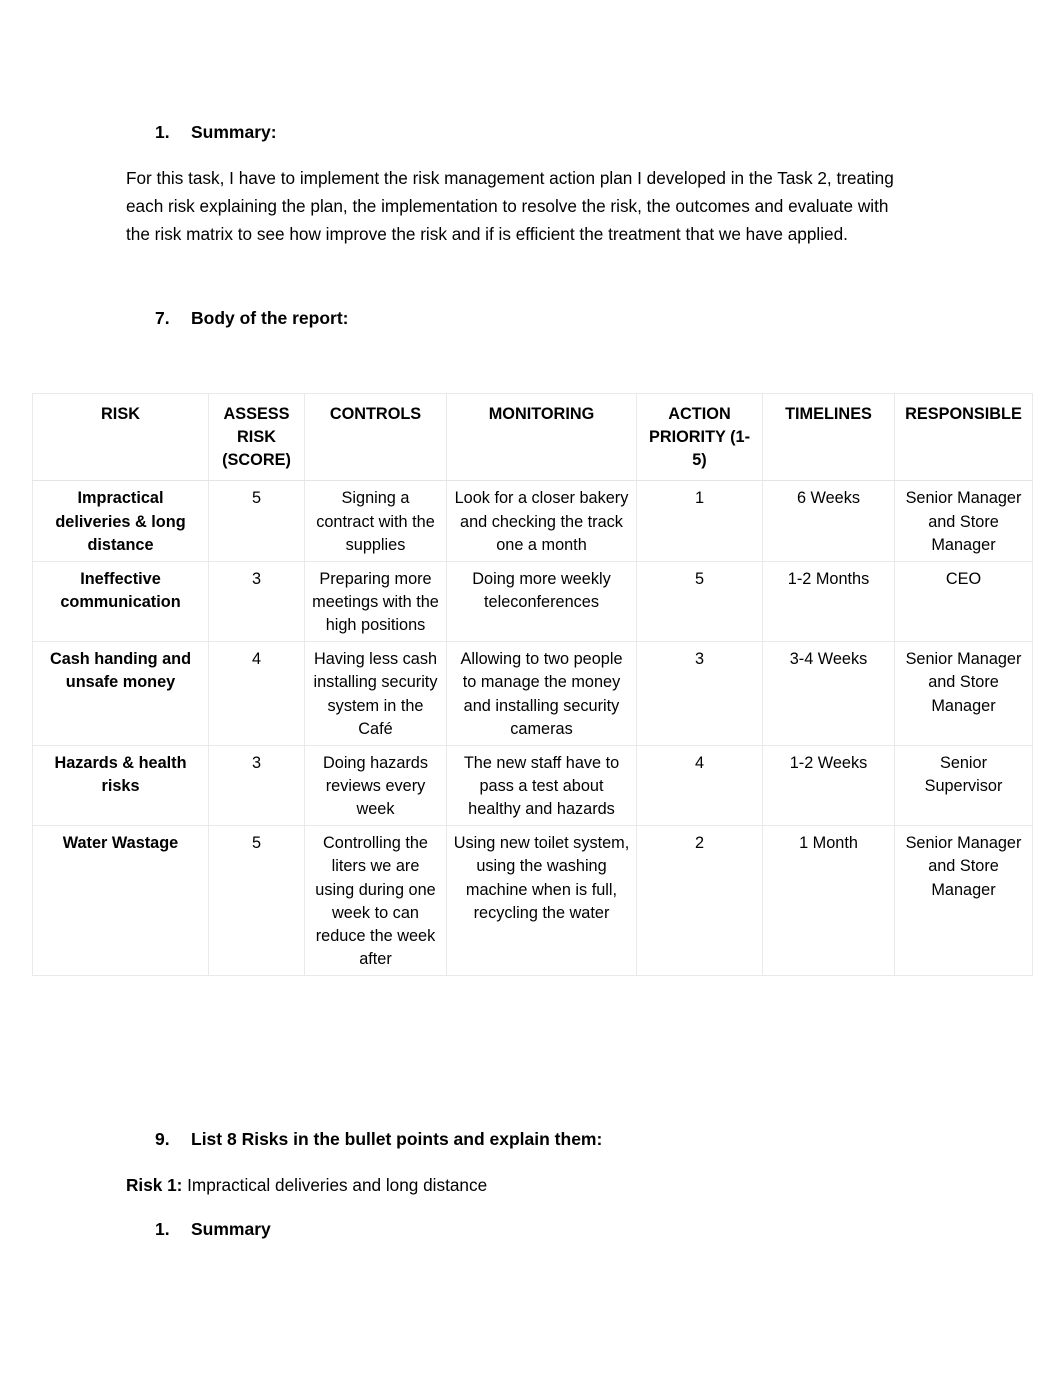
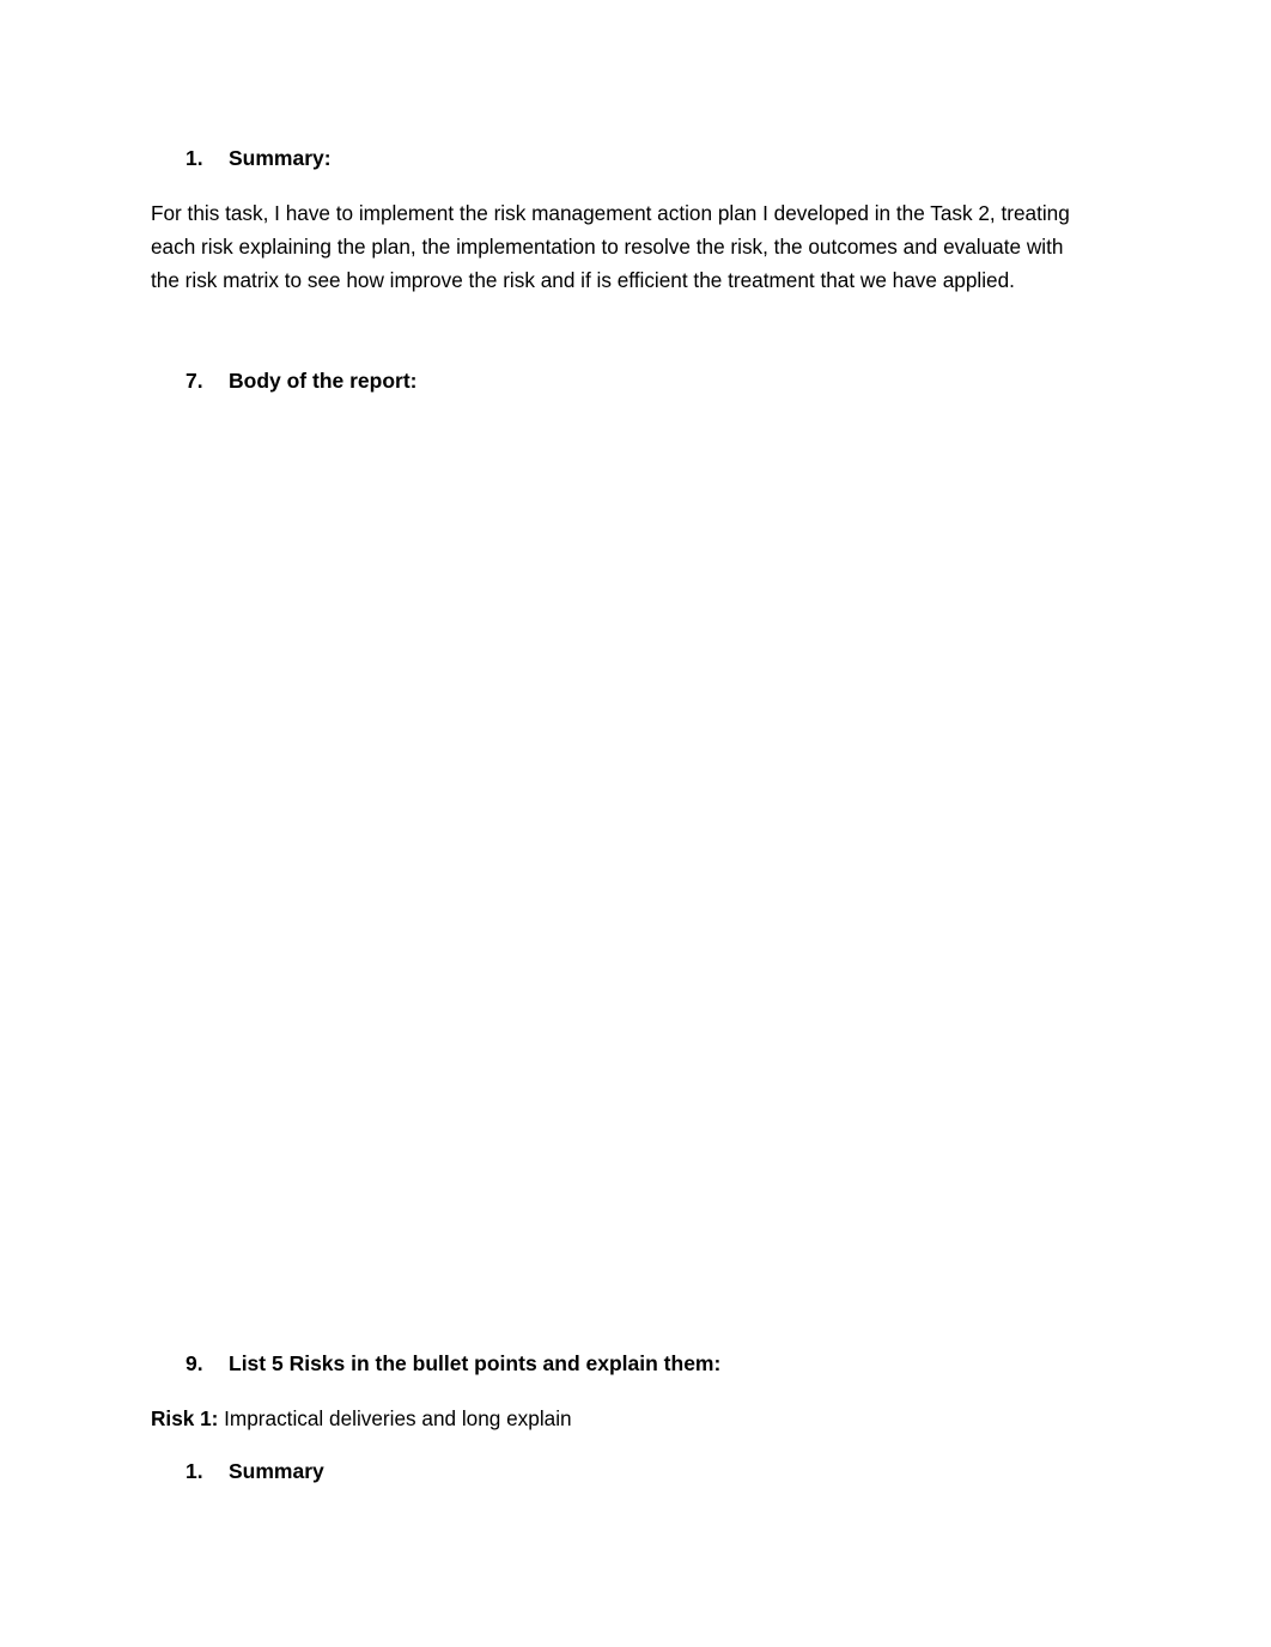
  1.
  Summary:
  For this task, I have to implement the risk management action plan I developed in the Task 2, treating each risk explaining the plan, the implementation to resolve the risk, the outcomes and evaluate with the risk matrix to see how improve the risk and if is efficient the treatment that we have applied.
  7.
  Body of the report:
- RISK	ASSESS RISK (SCORE)	CONTROLS	MONITORING	ACTION PRIORITY (1-5)	TIMELINES	RESPONSIBLE
- Impractical deliveries & long distance	5	Signing a contract with the supplies	Look for a closer bakery and checking the track one a month	1	6 Weeks	Senior Manager and Store Manager
- Ineffective communication	3	Preparing more meetings with the high positions	Doing more weekly teleconferences	5	1-2 Months	CEO
- Cash handing and unsafe money	4	Having less cash installing security system in the Café	Allowing to two people to manage the money and installing security cameras	3	3-4 Weeks	Senior Manager and Store Manager
- Hazards & health risks	3	Doing hazards reviews every week	The new staff have to pass a test about healthy and hazards	4	1-2 Weeks	Senior Supervisor
- Water Wastage	5	Controlling the liters we are using during one week to can reduce the week after	Using new toilet system, using the washing machine when is full, recycling the water	2	1 Month	Senior Manager and Store Manager
  9.
- List 8 Risks in the bullet points and explain them:
+ List 5 Risks in the bullet points and explain them:
- Risk 1: Impractical deliveries and long distance
+ Risk 1: Impractical deliveries and long explain
  1.
  Summary
